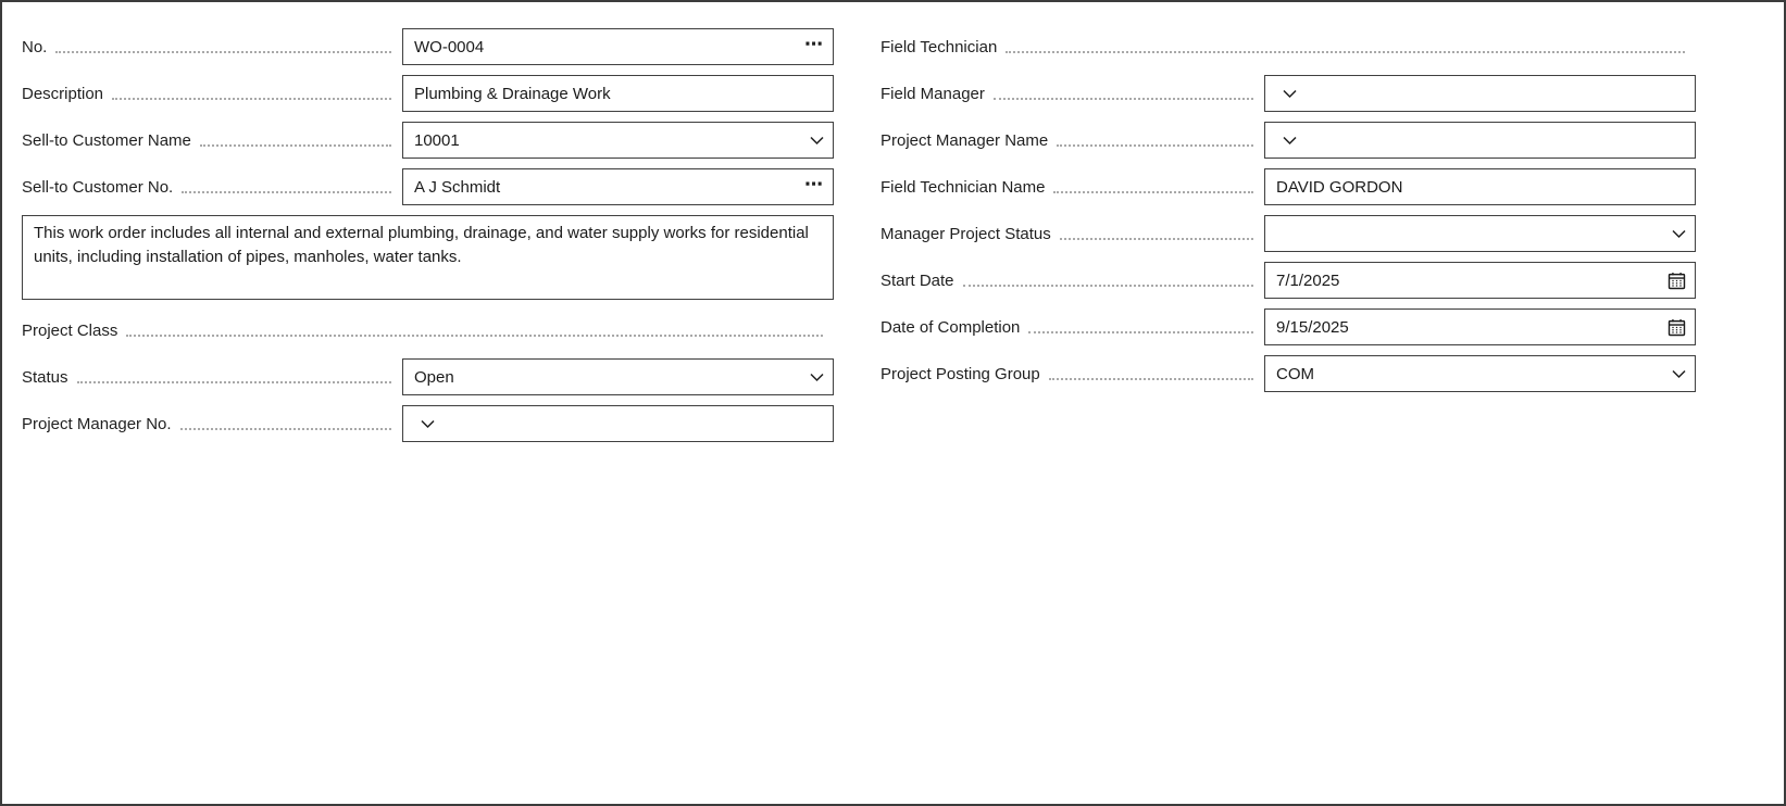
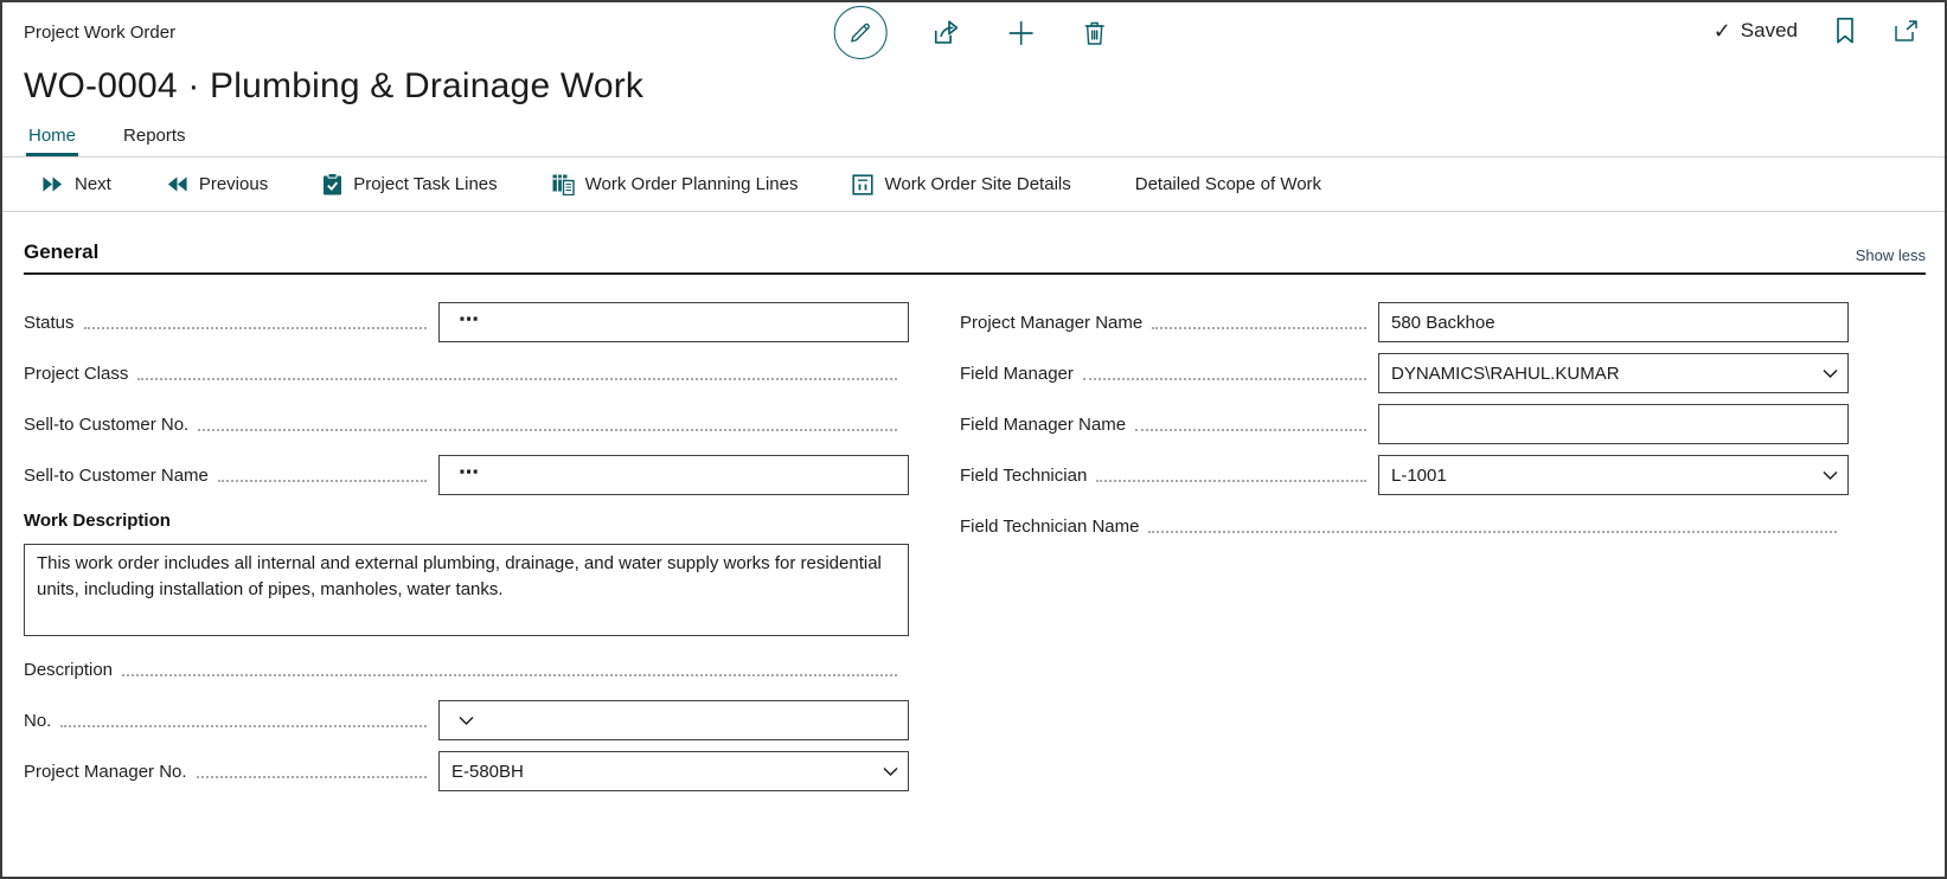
+ Project Work Order
+ ✓
+ Saved
+ WO-0004 · Plumbing & Drainage Work
+ Home
+ Reports
+ Next
+ Previous
+ Project Task Lines
+ Work Order Planning Lines
+ Work Order Site Details
+ Detailed Scope of Work
+ General
+ Show less
- No.
+ Status
- WO-0004
  ⋯
- Description
+ Project Class
- Plumbing & Drainage Work
- Sell-to Customer Name
+ Sell-to Customer No.
- 10001
- Sell-to Customer No.
+ Sell-to Customer Name
- A J Schmidt
  ⋯
+ Work Description
- Project Class
+ Description
- Status
+ No.
- Open
  Project Manager No.
+ E-580BH
- Field Technician
+ Project Manager Name
+ 580 Backhoe
  Field Manager
+ DYNAMICS\RAHUL.KUMAR
+ Field Manager Name
- Project Manager Name
+ Field Technician
+ L-1001
  Field Technician Name
- DAVID GORDON
- Manager Project Status
- Start Date
- 7/1/2025
- Date of Completion
- 9/15/2025
- Project Posting Group
- COM
